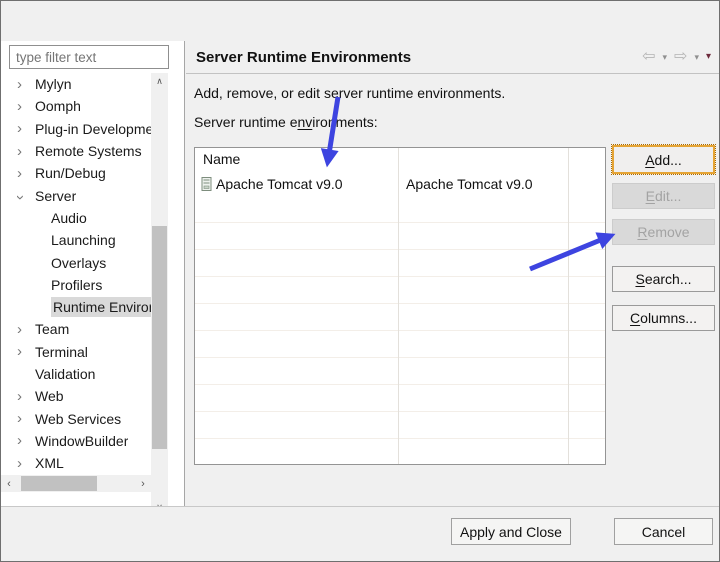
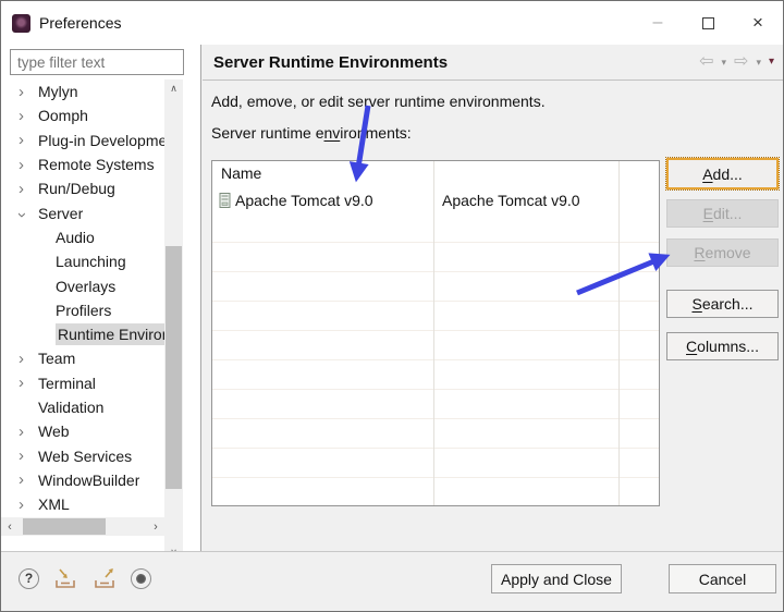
+ Preferences
+ –
+ ×
  type filter text
  Mylyn
  Oomph
  Plug-in Developme
  Remote Systems
  Run/Debug
  Server
  Audio
  Launching
  Overlays
  Profilers
  Team
  Terminal
  Validation
  Web
  Web Services
  WindowBuilder
  XML
  ∧
  ‹
  ›
  Server Runtime Environments
  ⇦
  ▾
  ⇨
  ▾
  ▾
- Add, remove, or edit server runtime environments.
+ Add, emove, or edit server runtime environments.
  Server runtime enviroments:
  Name
  Apache Tomcat v9.0
  Apache Tomcat v9.0
  Add...
  Edit...
  Remove
  Search...
  Columns...
+ ?
  Apply and Close
  Cancel
